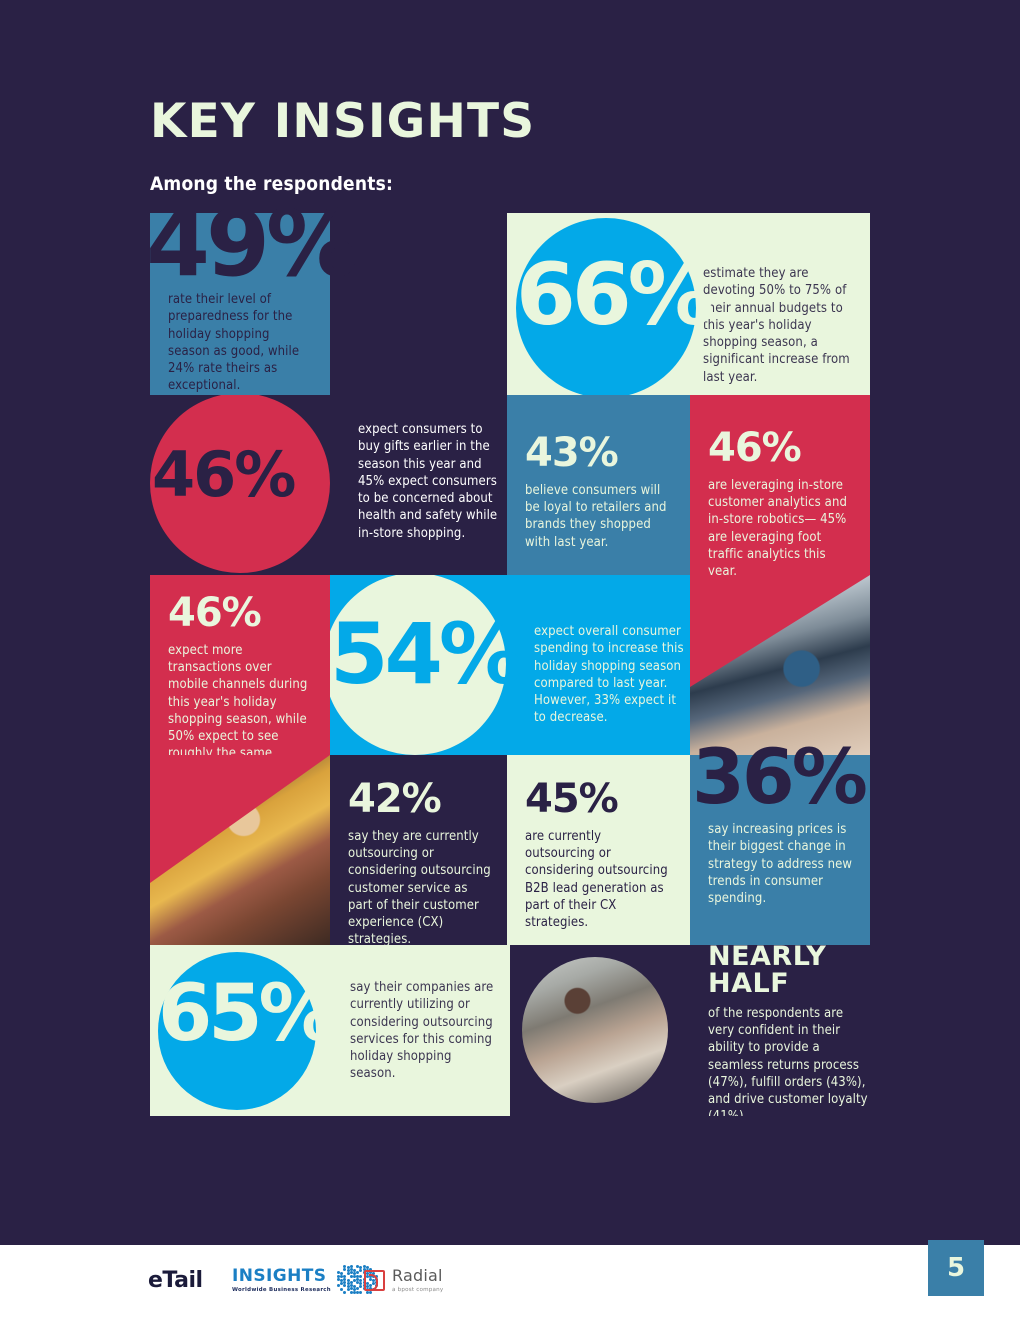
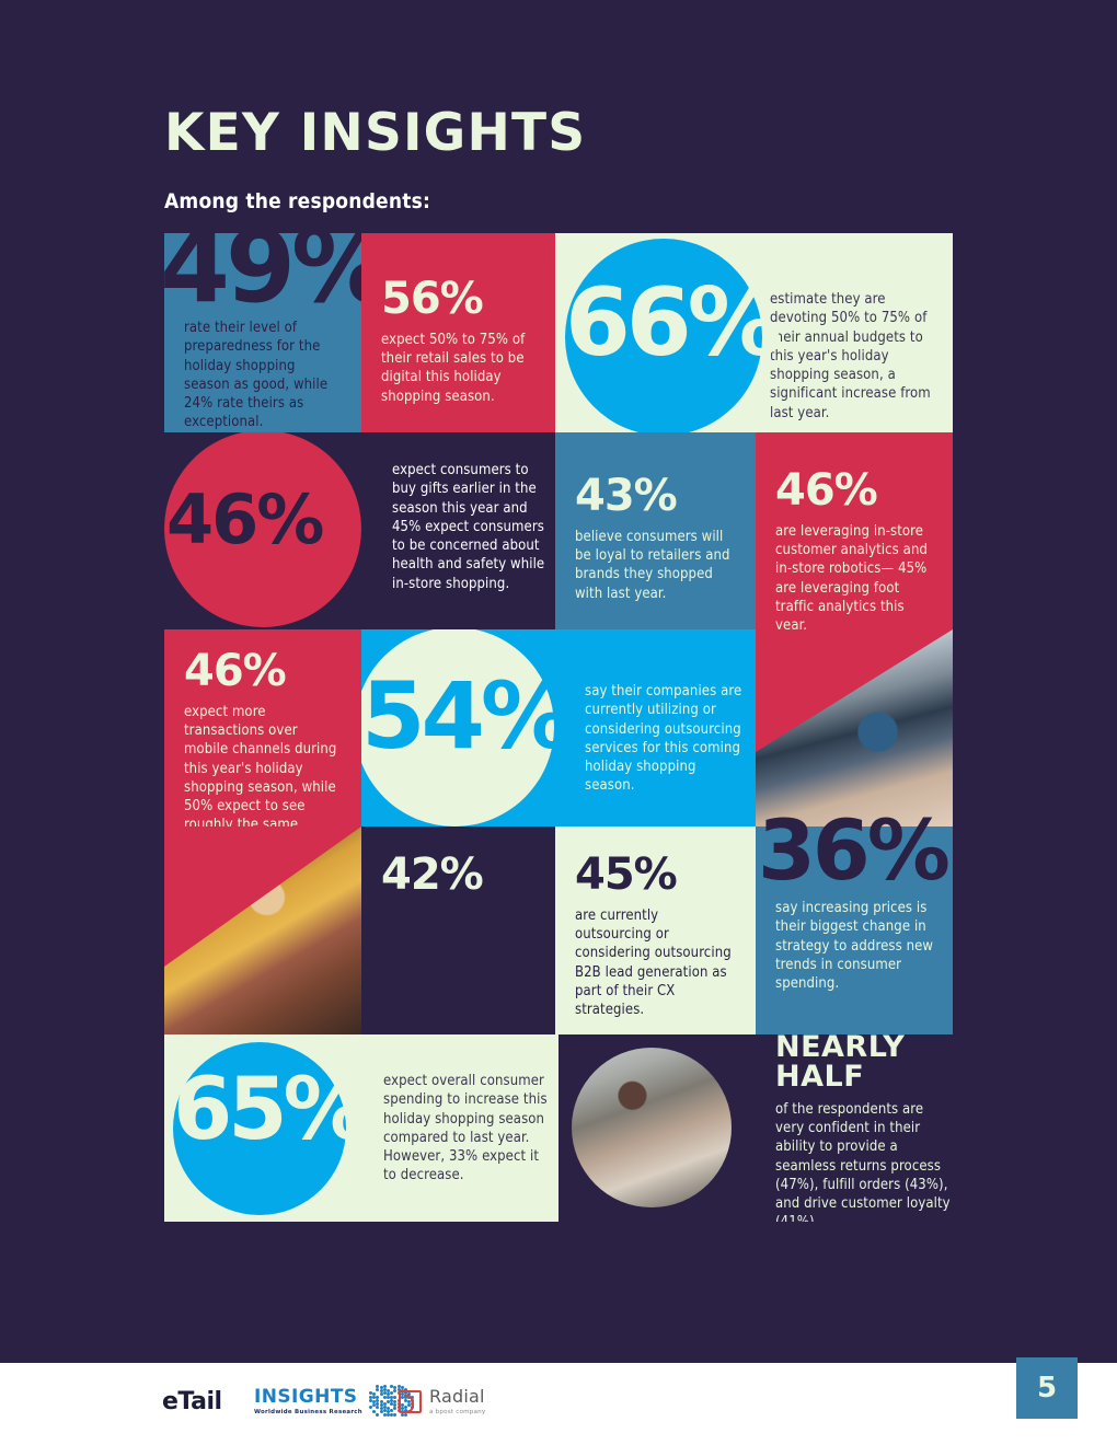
  KEY INSIGHTS
  Among the respondents:
  rate their level of preparedness for the holiday shopping season as good, while 24% rate theirs as exceptional.
  49%
+ 56%
+ expect 50% to 75% of their retail sales to be digital this holiday shopping season.
  estimate they are devoting 50% to 75% of their annual budgets to this year's holiday shopping season, a significant increase from last year.
  66%
  expect consumers to buy gifts earlier in the season this year and 45% expect consumers to be concerned about health and safety while in-store shopping.
  46%
  43%
  believe consumers will be loyal to retailers and brands they shopped with last year.
  46%
  are leveraging in-store customer analytics and in-store robotics— 45% are leveraging foot traffic analytics this year.
  46%
  expect more transactions over mobile channels during this year's holiday shopping season, while 50% expect to see roughly the same
- expect overall consumer spending to increase this holiday shopping season compared to last year. However, 33% expect it to decrease.
+ say their companies are currently utilizing or considering outsourcing services for this coming holiday shopping season.
  54%
  42%
- say they are currently outsourcing or considering outsourcing customer service as part of their customer experience (CX) strategies.
  45%
  are currently outsourcing or considering outsourcing B2B lead generation as part of their CX strategies.
  say increasing prices is their biggest change in strategy to address new trends in consumer spending.
  36%
- say their companies are currently utilizing or considering outsourcing services for this coming holiday shopping season.
+ expect overall consumer spending to increase this holiday shopping season compared to last year. However, 33% expect it to decrease.
  65%
  NEARLY
  HALF
  of the respondents are very confident in their ability to provide a seamless returns process (47%), fulfill orders (43%), and drive customer loyalty
  eTail
  INSIGHTS
  Radial
  5
